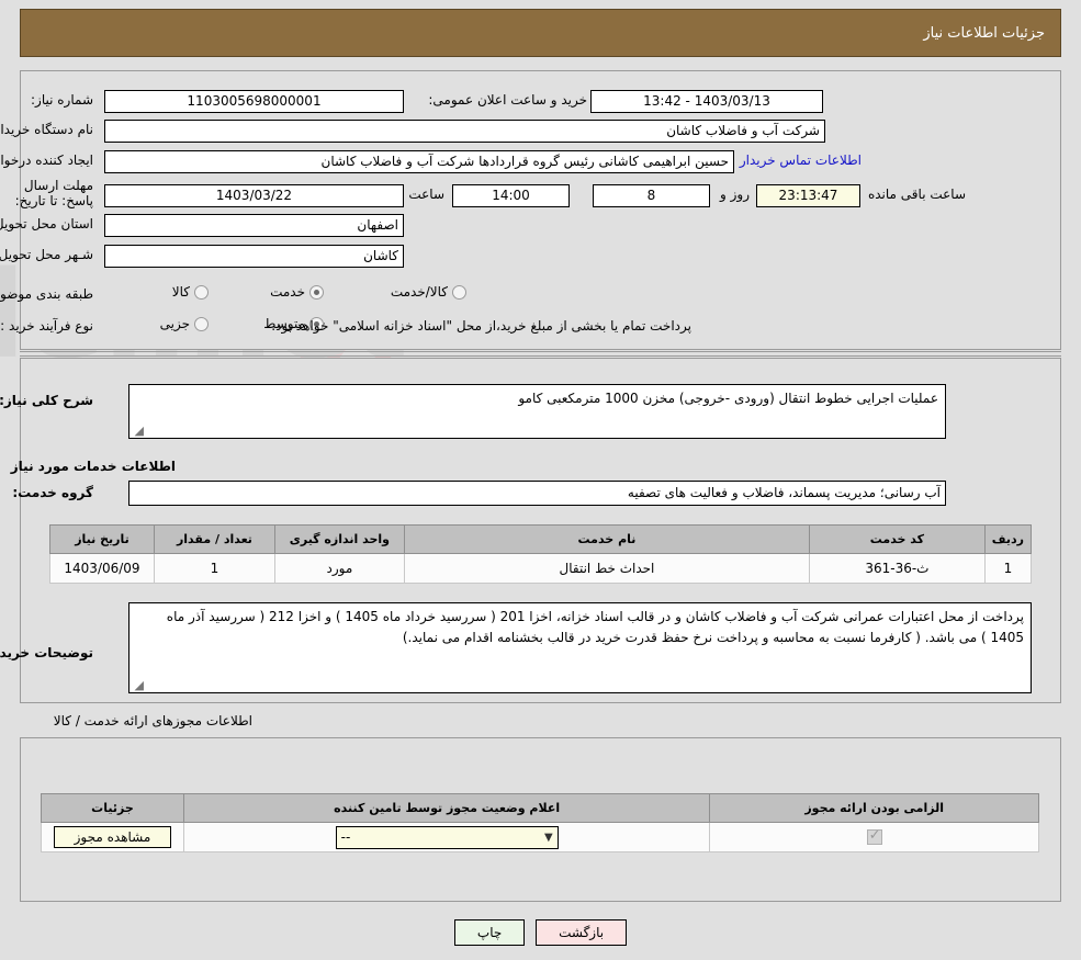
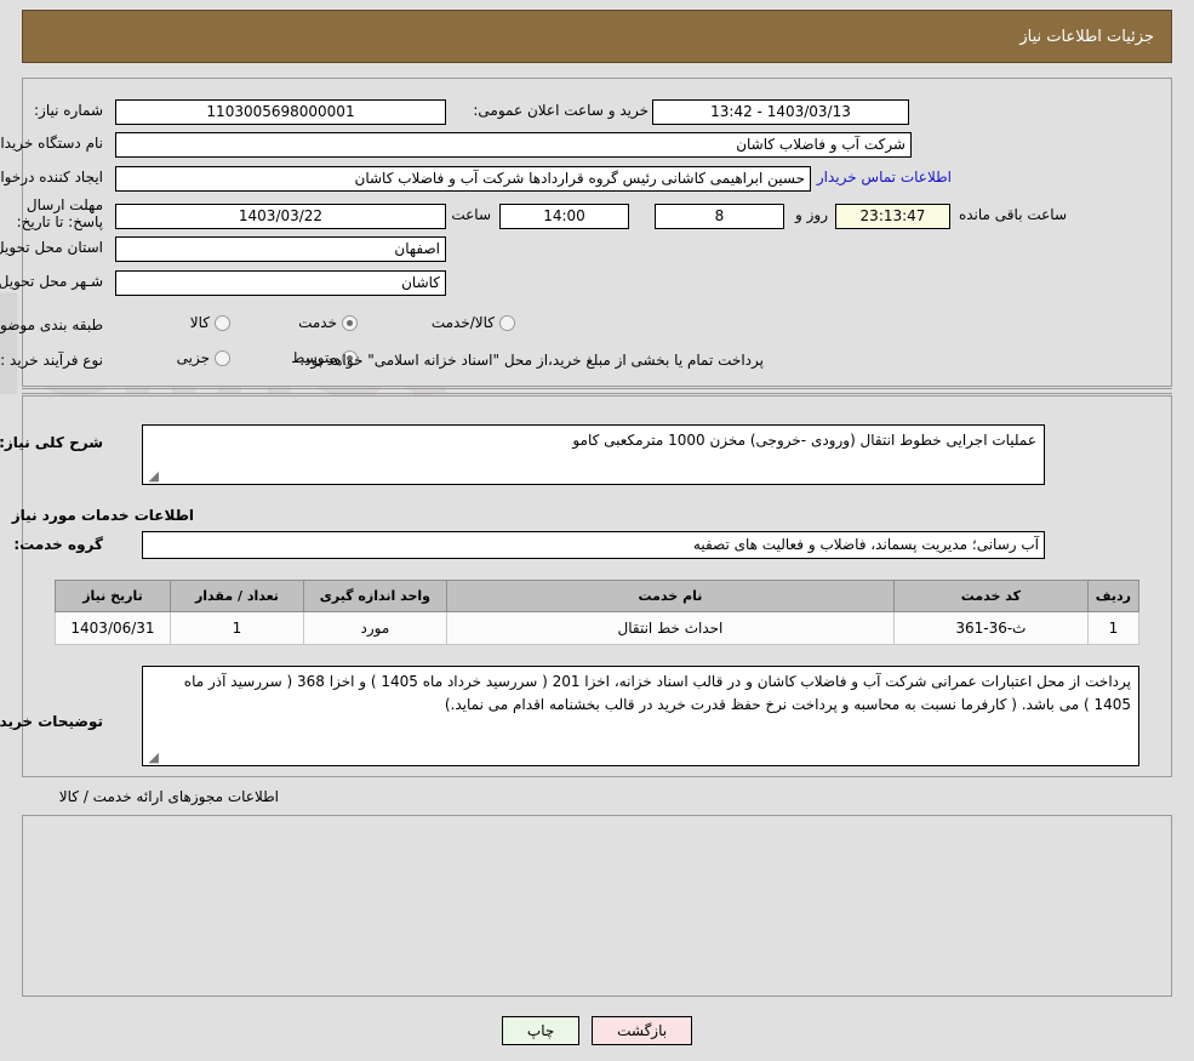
  جزئیات اطلاعات نیاز
  شماره نیاز:
  1103005698000001
  خرید و ساعت اعلان عمومی:
  1403/03/13 - 13:42
  نام دستگاه خریدا
  شرکت آب و فاضلاب کاشان
  ایجاد کننده درخوا
  حسین ابراهیمی کاشانی رئیس گروه قراردادها شرکت آب و فاضلاب کاشان
  اطلاعات تماس خریدار
  مهلت ارسال پاسخ: تا تاریخ:
  1403/03/22
  ساعت
  14:00
  8
  روز و
  23:13:47
  ساعت باقی مانده
  استان محل تحوی
  اصفهان
  شـهر محل تحویل
  کاشان
  طبقه بندی موضو
  کالا
  خدمت
  کالا/خدمت
  نوع فرآیند خرید :
  جزیی
  متوسط
  پرداخت تمام یا بخشی از مبلغ خرید،از محل "اسناد خزانه اسلامی" خواهد بود.
  شرح کلی نیاز:
  عملیات اجرایی خطوط انتقال (ورودی -خروجی) مخزن 1000 مترمکعبی کامو
  ◢
  اطلاعات خدمات مورد نیاز
  گروه خدمت:
  آب رسانی؛ مدیریت پسماند، فاضلاب و فعالیت های تصفیه
  ردیف	کد خدمت	نام خدمت	واحد اندازه گیری	تعداد / مقدار	تاریخ نیاز
- 1	ث-36-361	احداث خط انتقال	مورد	1	1403/06/09
+ 1	ث-36-361	احداث خط انتقال	مورد	1	1403/06/31
  توضیحات خرید
- پرداخت از محل اعتبارات عمرانی شرکت آب و فاضلاب کاشان و در قالب اسناد خزانه، اخزا 201 ( سررسید خرداد ماه 1405 ) و اخزا 212 ( سررسید آذر ماه 1405 ) می باشد. ( کارفرما نسبت به محاسبه و پرداخت نرخ حفظ قدرت خرید در قالب بخشنامه اقدام می نماید.)
+ پرداخت از محل اعتبارات عمرانی شرکت آب و فاضلاب کاشان و در قالب اسناد خزانه، اخزا 201 ( سررسید خرداد ماه 1405 ) و اخزا 368 ( سررسید آذر ماه 1405 ) می باشد. ( کارفرما نسبت به محاسبه و پرداخت نرخ حفظ قدرت خرید در قالب بخشنامه اقدام می نماید.)
  ◢
  اطلاعات مجوزهای ارائه خدمت / کالا
- الزامی بودن ارائه مجوز	اعلام وضعیت مجوز توسط تامین کننده	جزئیات
- 	▼ --	مشاهده مجوز
  بازگشت چاپ
